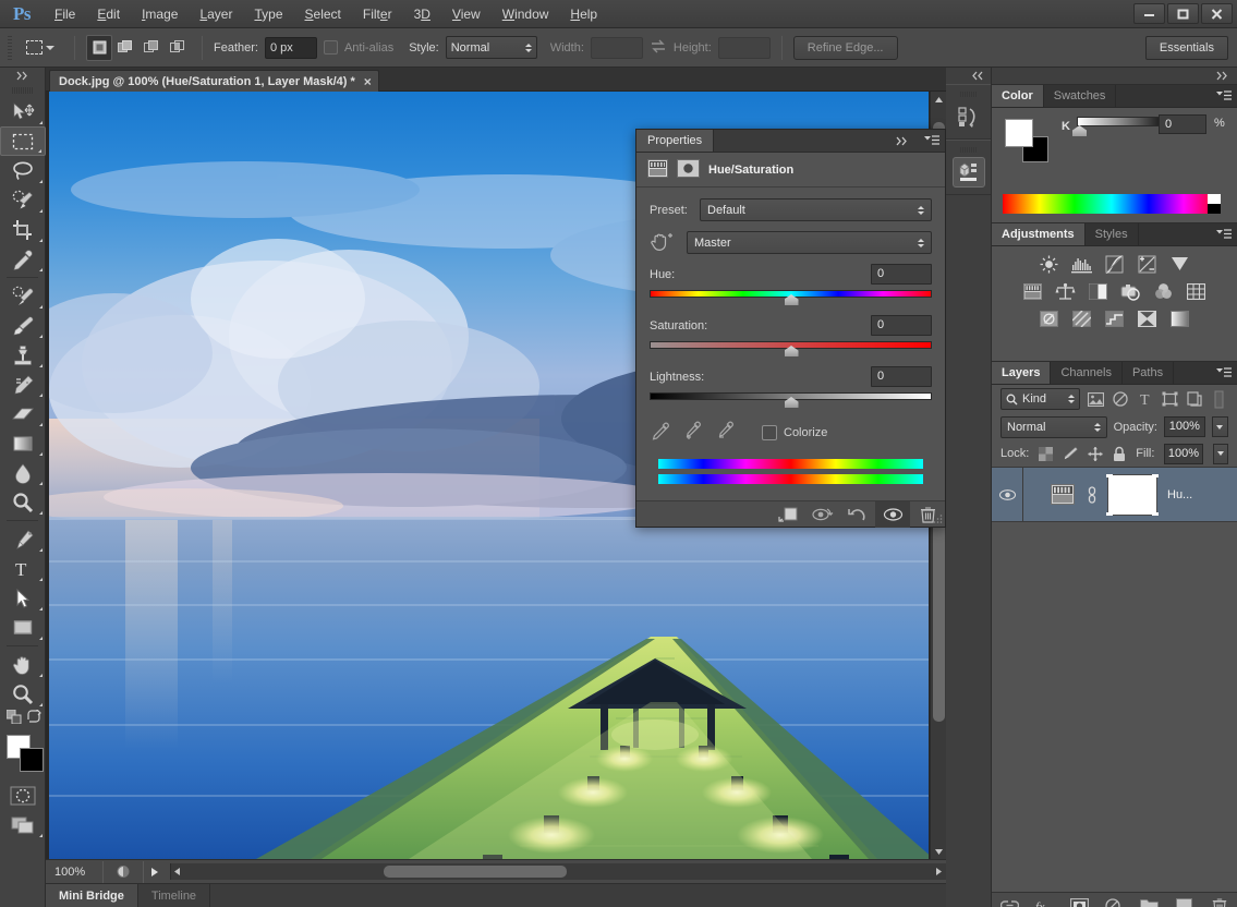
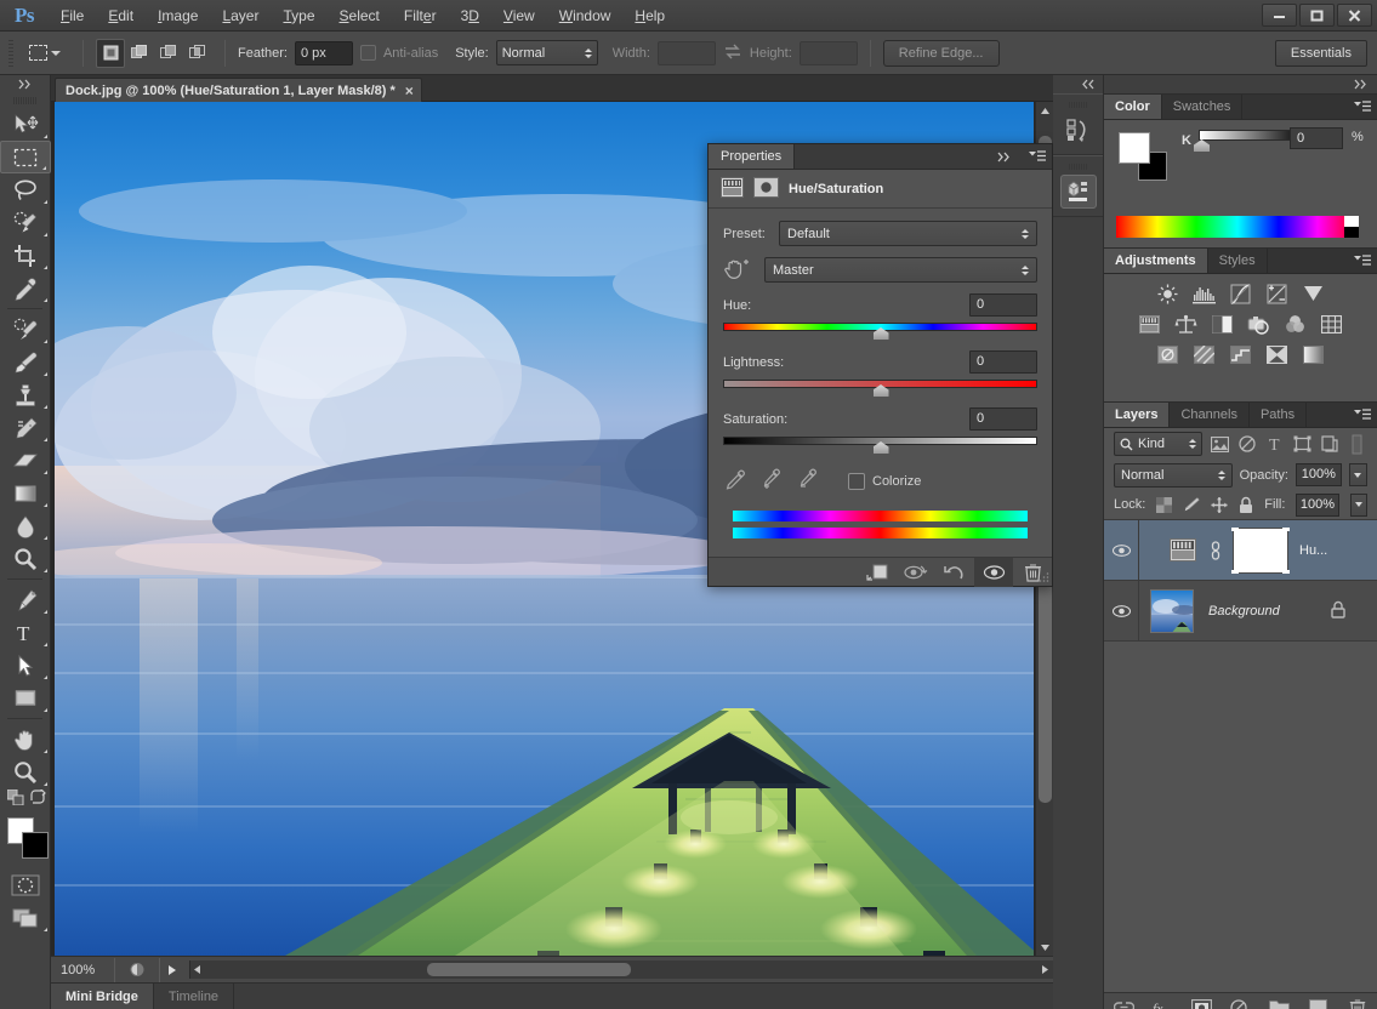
  Ps
  File
  Edit
  Image
  Layer
  Type
  Select
  Filter
  3D
  View
  Window
  Help
  Feather:
  0 px
  Anti-alias
  Style:
  Normal
  Width:
  Height:
  Refine Edge...
  Essentials
  T
- Dock.jpg @ 100% (Hue/Saturation 1, Layer Mask/4) *
+ Dock.jpg @ 100% (Hue/Saturation 1, Layer Mask/8) *
  ×
  100%
  Mini Bridge
  Timeline
  Properties
  Hue/Saturation
  Preset:
  Default
  Master
  Hue:
  0
- Saturation:
+ Lightness:
  0
- Lightness:
+ Saturation:
  0
  Colorize
  Color
  Swatches
  K
  0
  %
  Adjustments
  Styles
  Layers
  Channels
  Paths
  Kind
  T
  Normal
  Opacity:
  100%
  Lock:
  Fill:
  100%
  Hu...
+ Background
